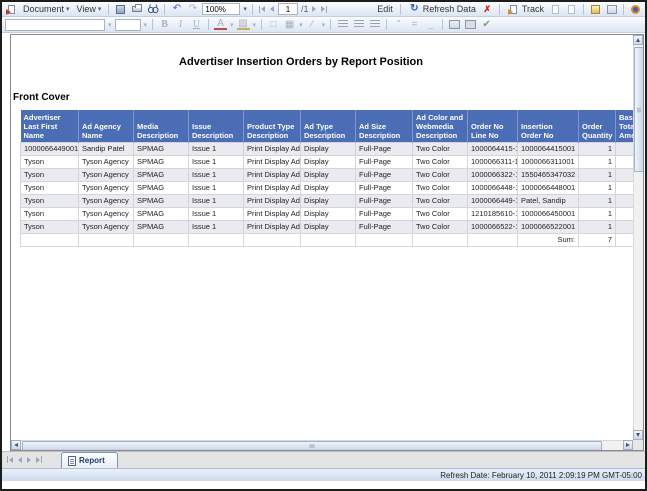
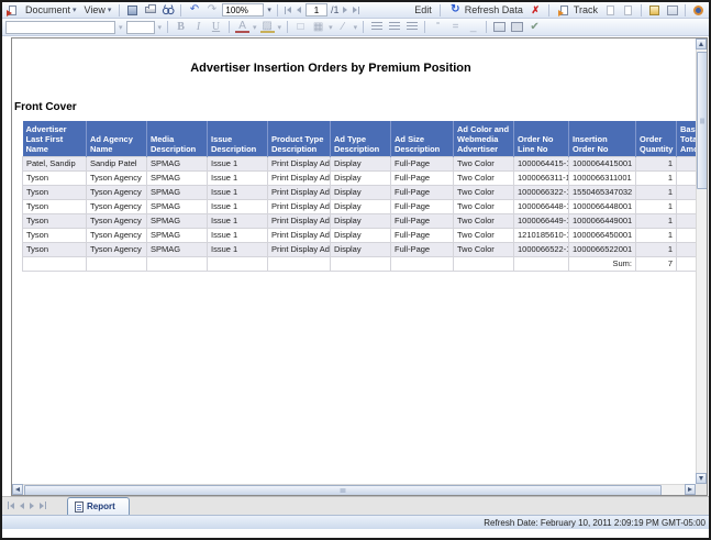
  Document
  View
  ↶
  ↷
  100%
  1
  /1
  Edit
  ↻
  Refresh Data
  ✗
  Track
  B
  I
  U
  A
  ▨
  □
  ▦
  ∕
  ⁼
  =
  _
  ✔
- Advertiser Insertion Orders by Report Position
+ Advertiser Insertion Orders by Premium Position
  Front Cover
- Advertiser Last First Name	Ad Agency Name	Media Description	Issue Description	Product Type Description	Ad Type Description	Ad Size Description	Ad Color and Webmedia Description	Order No Line No	Insertion Order No	Order Quantity	Bas Tot Am
+ Advertiser Last First Name	Ad Agency Name	Media Description	Issue Description	Product Type Description	Ad Type Description	Ad Size Description	Ad Color and Webmedia Advertiser	Order No Line No	Insertion Order No	Order Quantity	Bas Tot Am
- 1000066449001	Sandip Patel	SPMAG	Issue 1	Print Display Ad	Display	Full-Page	Two Color	1000064415-	1000064415001	1
+ Patel, Sandip	Sandip Patel	SPMAG	Issue 1	Print Display Ad	Display	Full-Page	Two Color	1000064415-	1000064415001	1
  Tyson	Tyson Agency	SPMAG	Issue 1	Print Display Ad	Display	Full-Page	Two Color	1000066311-1	1000066311001	1
  Tyson	Tyson Agency	SPMAG	Issue 1	Print Display Ad	Display	Full-Page	Two Color	1000066322-	1550465347032	1
  Tyson	Tyson Agency	SPMAG	Issue 1	Print Display Ad	Display	Full-Page	Two Color	1000066448-1	1000066448001	1
- Tyson	Tyson Agency	SPMAG	Issue 1	Print Display Ad	Display	Full-Page	Two Color	1000066449-	Patel, Sandip	1
+ Tyson	Tyson Agency	SPMAG	Issue 1	Print Display Ad	Display	Full-Page	Two Color	1000066449-	1000066449001	1
  Tyson	Tyson Agency	SPMAG	Issue 1	Print Display Ad	Display	Full-Page	Two Color	1210185610-1	1000066450001	1
  Tyson	Tyson Agency	SPMAG	Issue 1	Print Display Ad	Display	Full-Page	Two Color	1000066522-	1000066522001	1
  									Sum:	7
  Report
  Refresh Date: February 10, 2011 2:09:19 PM GMT-05:00
